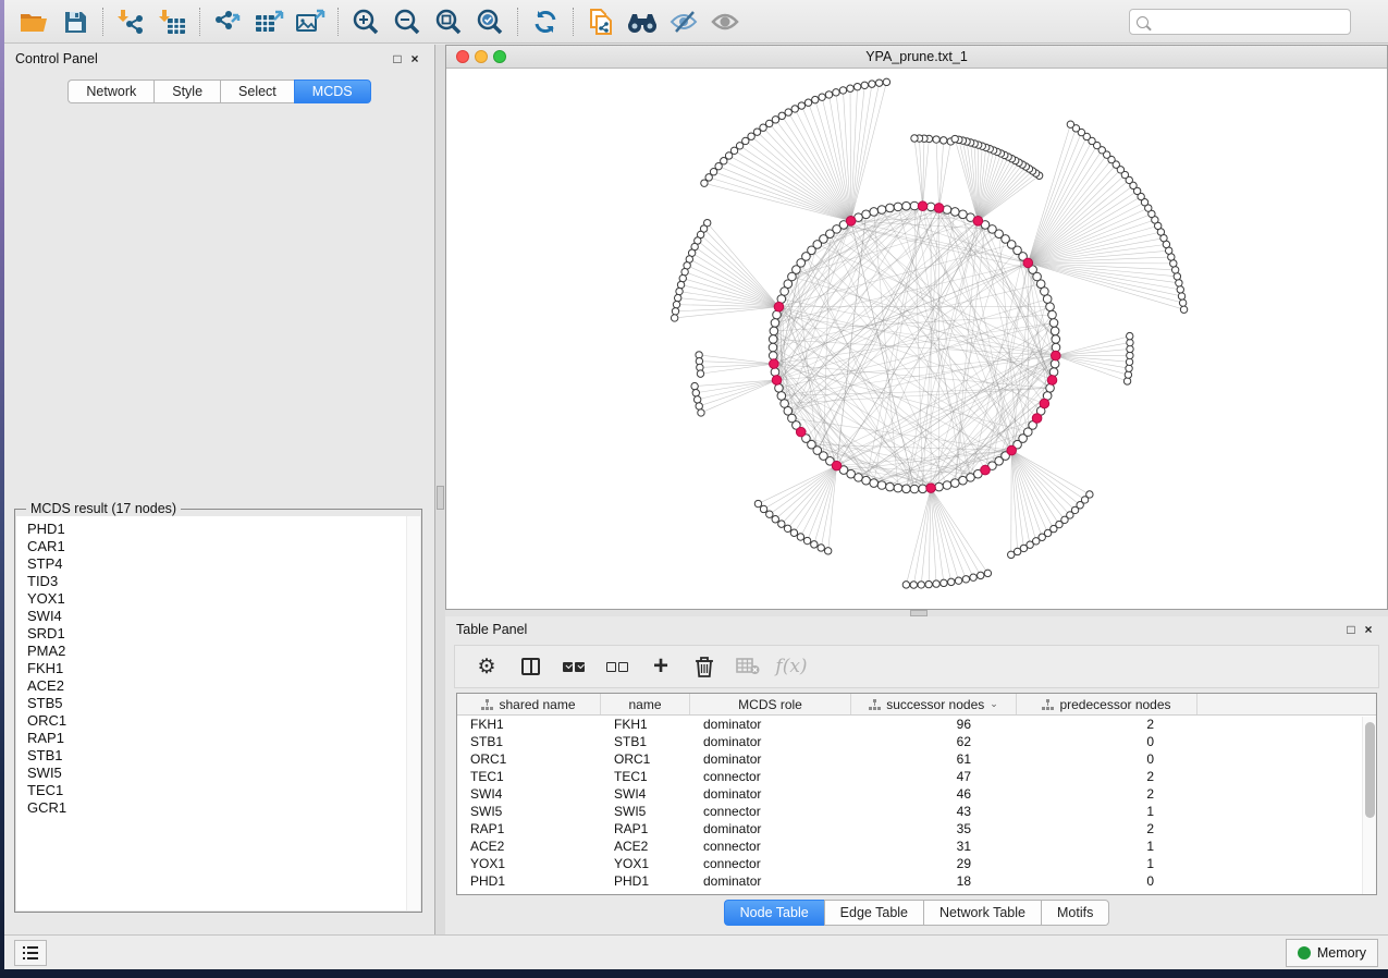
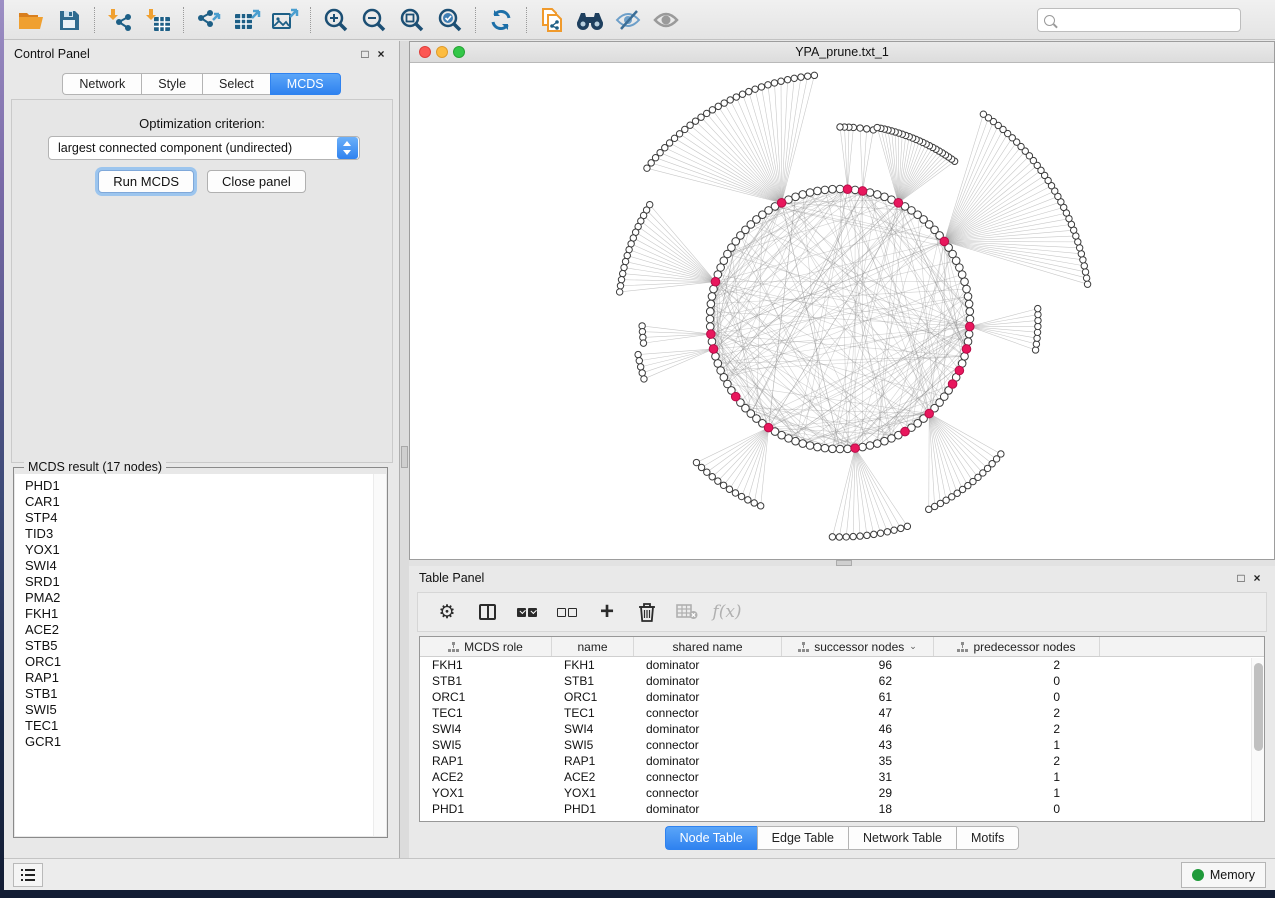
  Control Panel
  □
  ×
  Network
  Style
  Select
  MCDS
+ Optimization criterion:
+ largest connected component (undirected)
+ Run MCDS
+ Close panel
  MCDS result (17 nodes)
  PHD1
  CAR1
  STP4
  TID3
  YOX1
  SWI4
  SRD1
  PMA2
  FKH1
  ACE2
  STB5
  ORC1
  RAP1
  STB1
  SWI5
  TEC1
  GCR1
  YPA_prune.txt_1
  Table Panel
  □
  ×
  ⚙
  +
  f(x)
- shared name
+ MCDS role
  name
- MCDS role
+ shared name
  successor nodes
  ⌄
  predecessor nodes
  FKH1
  FKH1
  dominator
  96
  2
  STB1
  STB1
  dominator
  62
  0
  ORC1
  ORC1
  dominator
  61
  0
  TEC1
  TEC1
  connector
  47
  2
  SWI4
  SWI4
  dominator
  46
  2
  SWI5
  SWI5
  connector
  43
  1
  RAP1
  RAP1
  dominator
  35
  2
  ACE2
  ACE2
  connector
  31
  1
  YOX1
  YOX1
  connector
  29
  1
  PHD1
  PHD1
  dominator
  18
  0
  Node Table
  Edge Table
  Network Table
  Motifs
  Memory
